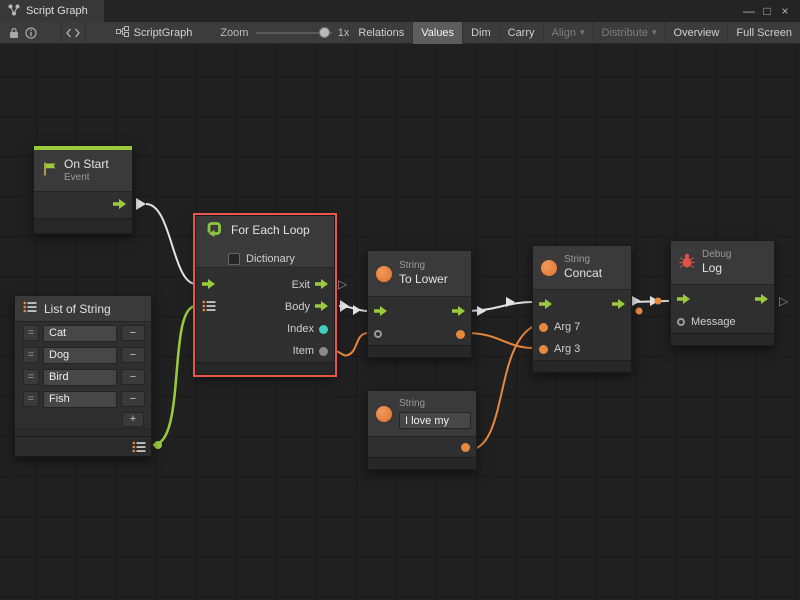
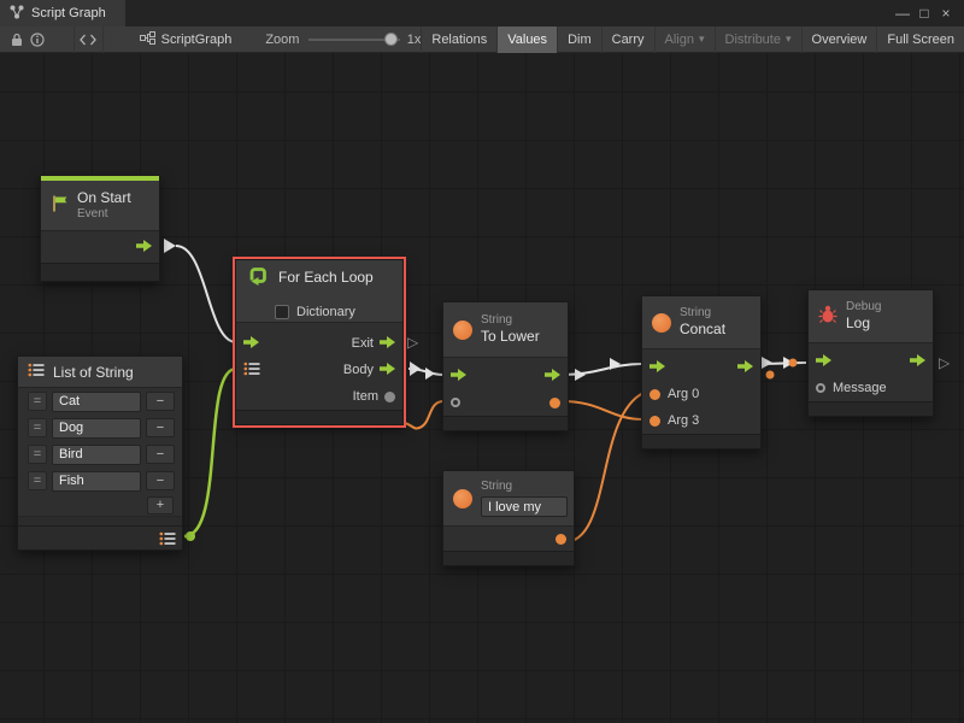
  Script Graph
  —
  □
  ×
  ScriptGraph
  Zoom
  1x
  Relations
  Values
  Dim
  Carry
  Align
  ▾
  Distribute
  ▾
  Overview
  Full Screen
  ▷
  ▷
  On Start
  Event
  List of String
  =
  Cat
  −
  =
  Dog
  −
  =
  Bird
  −
  =
  Fish
  −
  +
  For Each Loop
  Dictionary
  Exit
  Body
- Index
  Item
  String
  To Lower
  String
  I love my
  String
  Concat
- Arg 7
+ Arg 0
  Arg 3
  Debug
  Log
  Message
